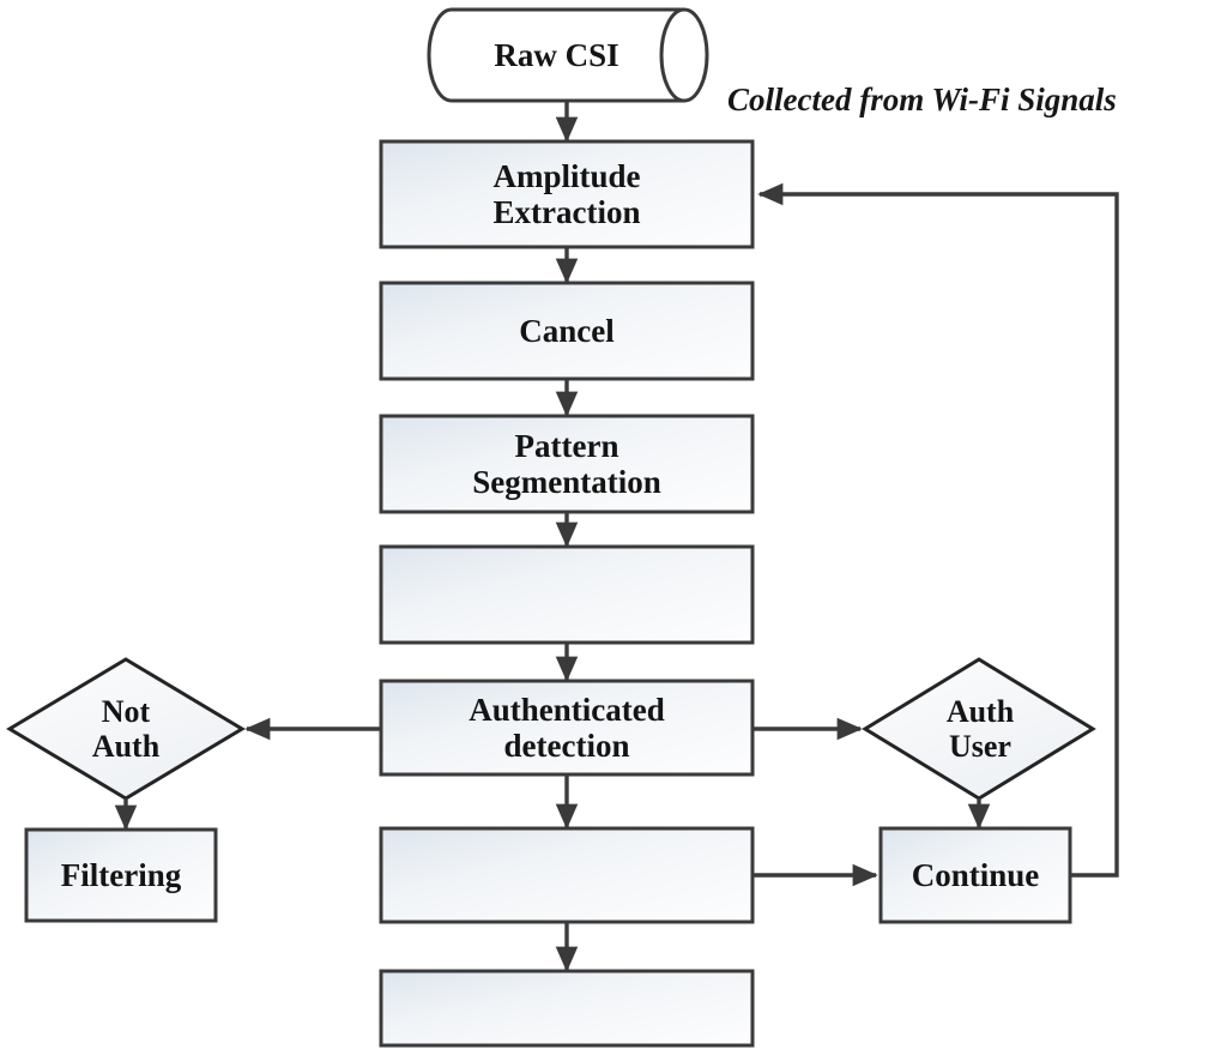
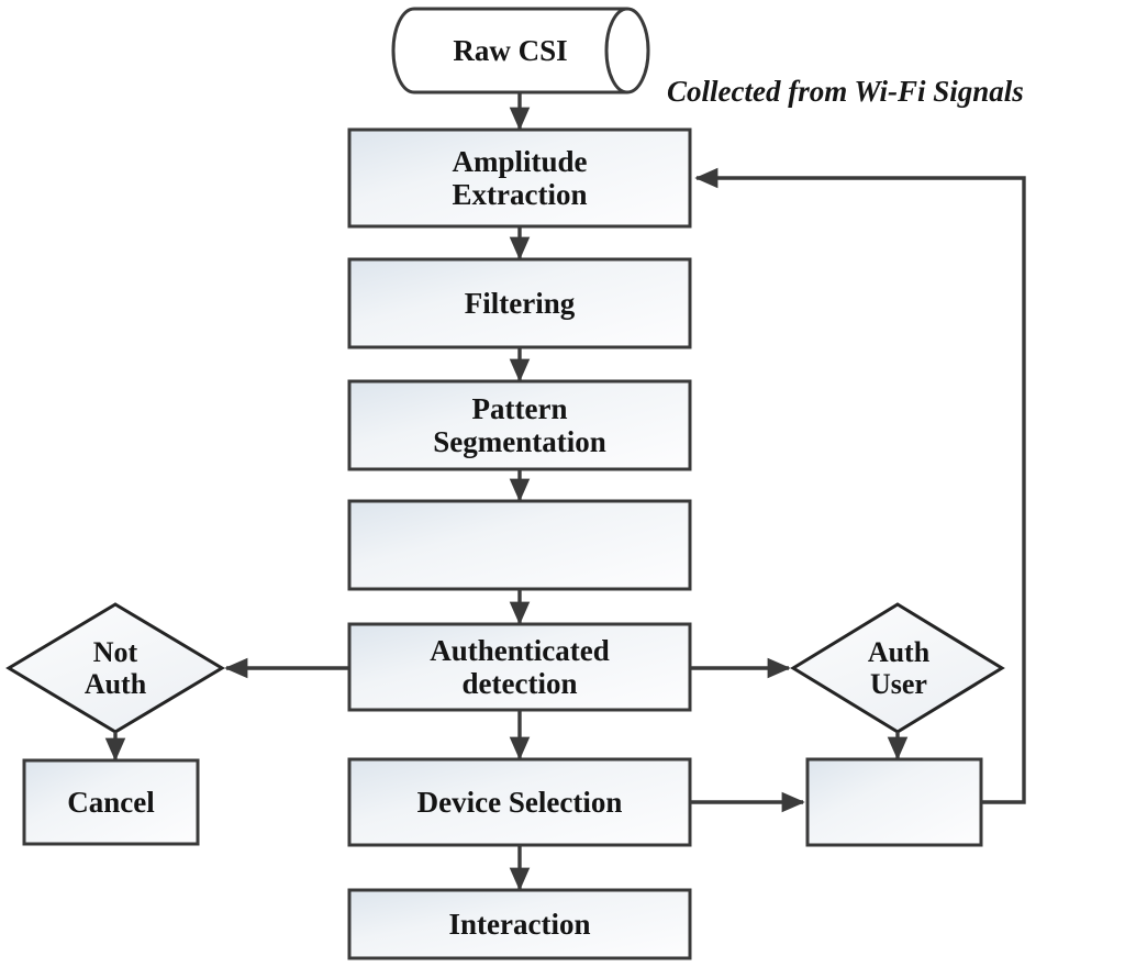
  Raw CSI
  Amplitude
  Extraction
- Cancel
+ Filtering
  Pattern
  Segmentation
  Authenticated
  detection
+ Device Selection
+ Interaction
  Not
  Auth
- Filtering
+ Cancel
  Auth
  User
- Continue
  Collected from Wi-Fi Signals
